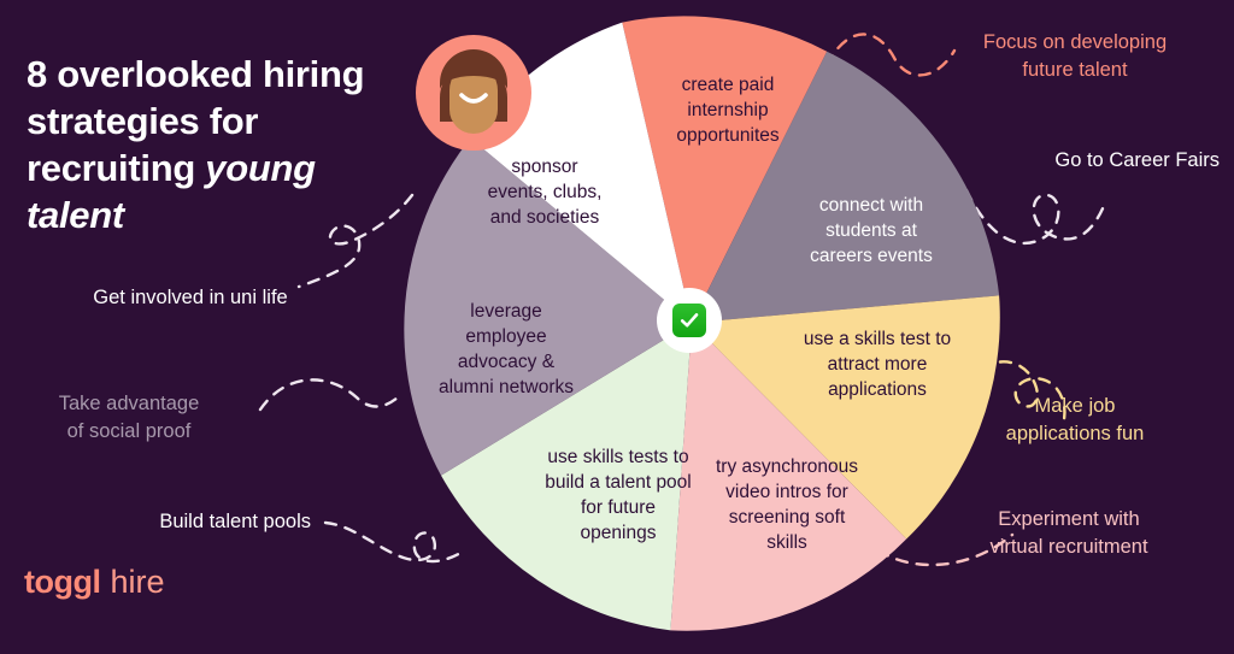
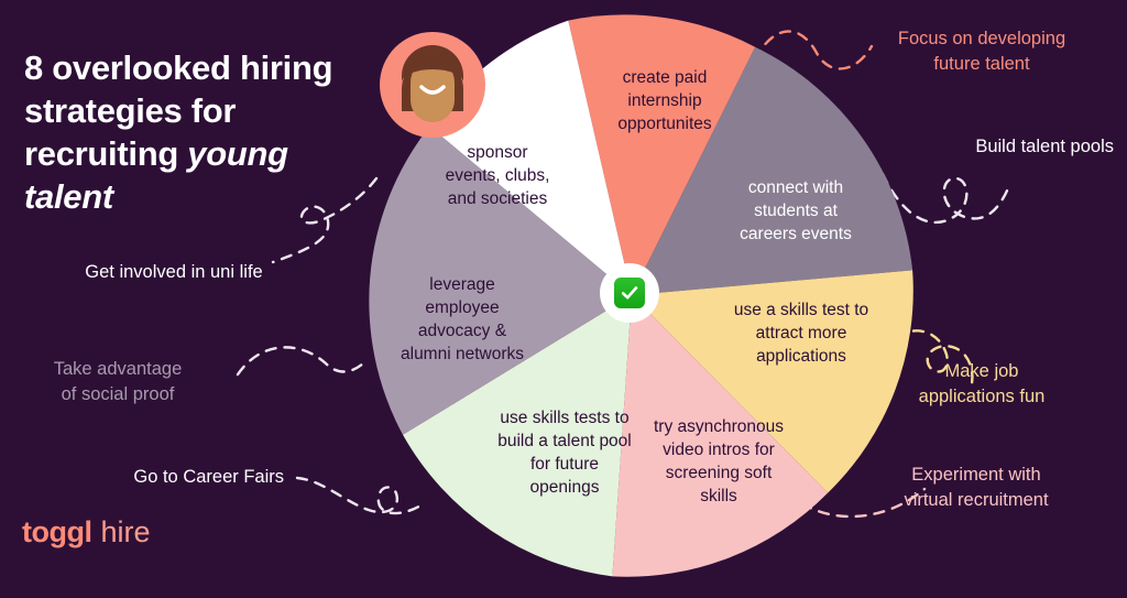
  8 overlooked hiring
  strategies for
  recruiting young
  talent
  create paid
  internship
  opportunites
  connect with
  students at
  careers events
  use a skills test to
  attract more
  applications
  try asynchronous
  video intros for
  screening soft
  skills
  use skills tests to
  build a talent pool
  for future
  openings
  leverage
  employee
  advocacy &
  alumni networks
  sponsor
  events, clubs,
  and societies
  Focus on developing
  future talent
- Go to Career Fairs
+ Build talent pools
  Make job
  applications fun
  Experiment with
  virtual recruitment
- Build talent pools
+ Go to Career Fairs
  Take advantage
  of social proof
  Get involved in uni life
  toggl
  hire
